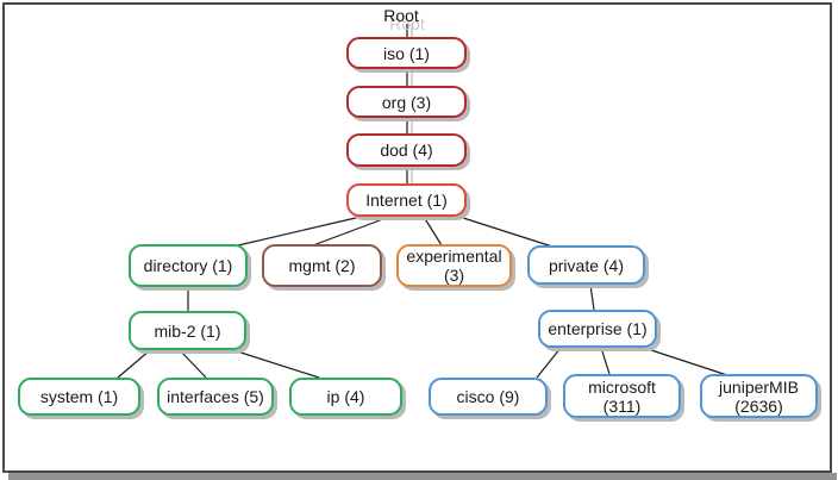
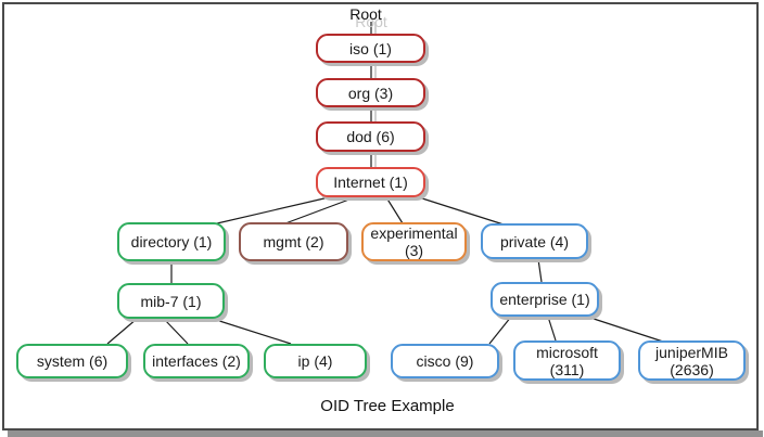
  Root
  Root
  iso (1)
  org (3)
- dod (4)
+ dod (6)
  Internet (1)
  directory (1)
  mgmt (2)
  experimental (3)
  private (4)
- mib-2 (1)
+ mib-7 (1)
  enterprise (1)
- system (1)
+ system (6)
- interfaces (5)
+ interfaces (2)
  ip (4)
  cisco (9)
  microsoft (311)
  juniperMIB (2636)
+ OID Tree Example
